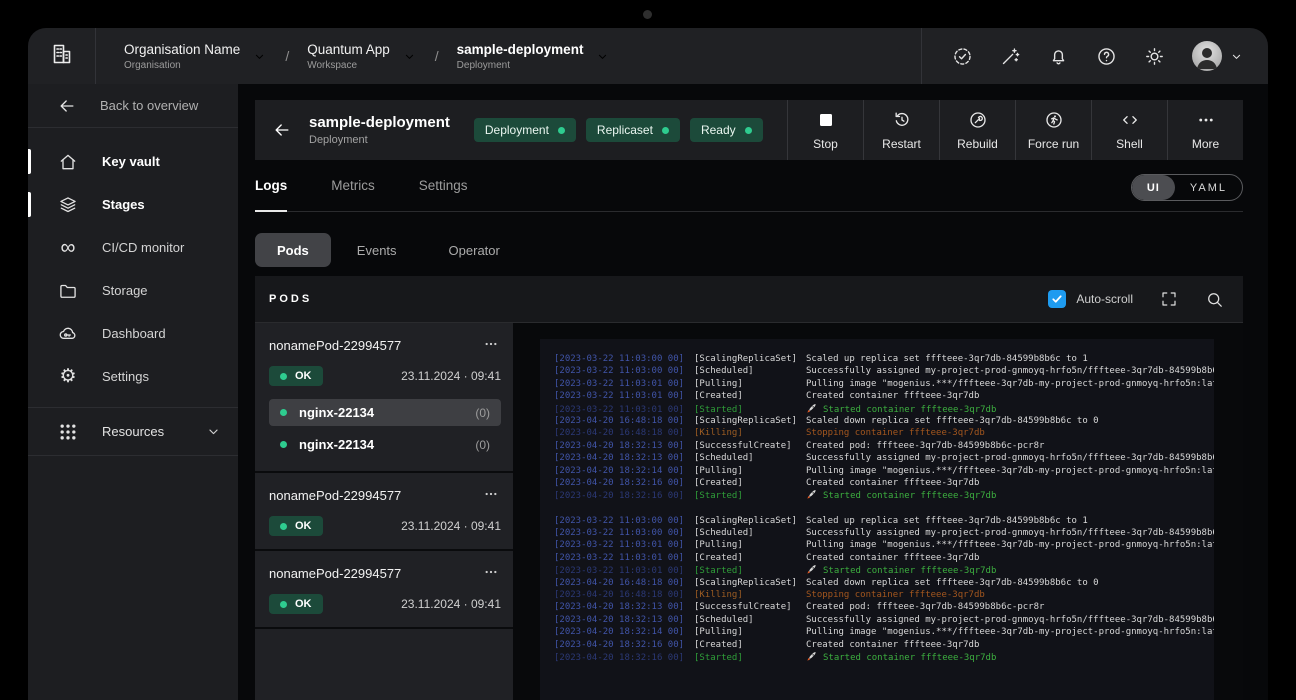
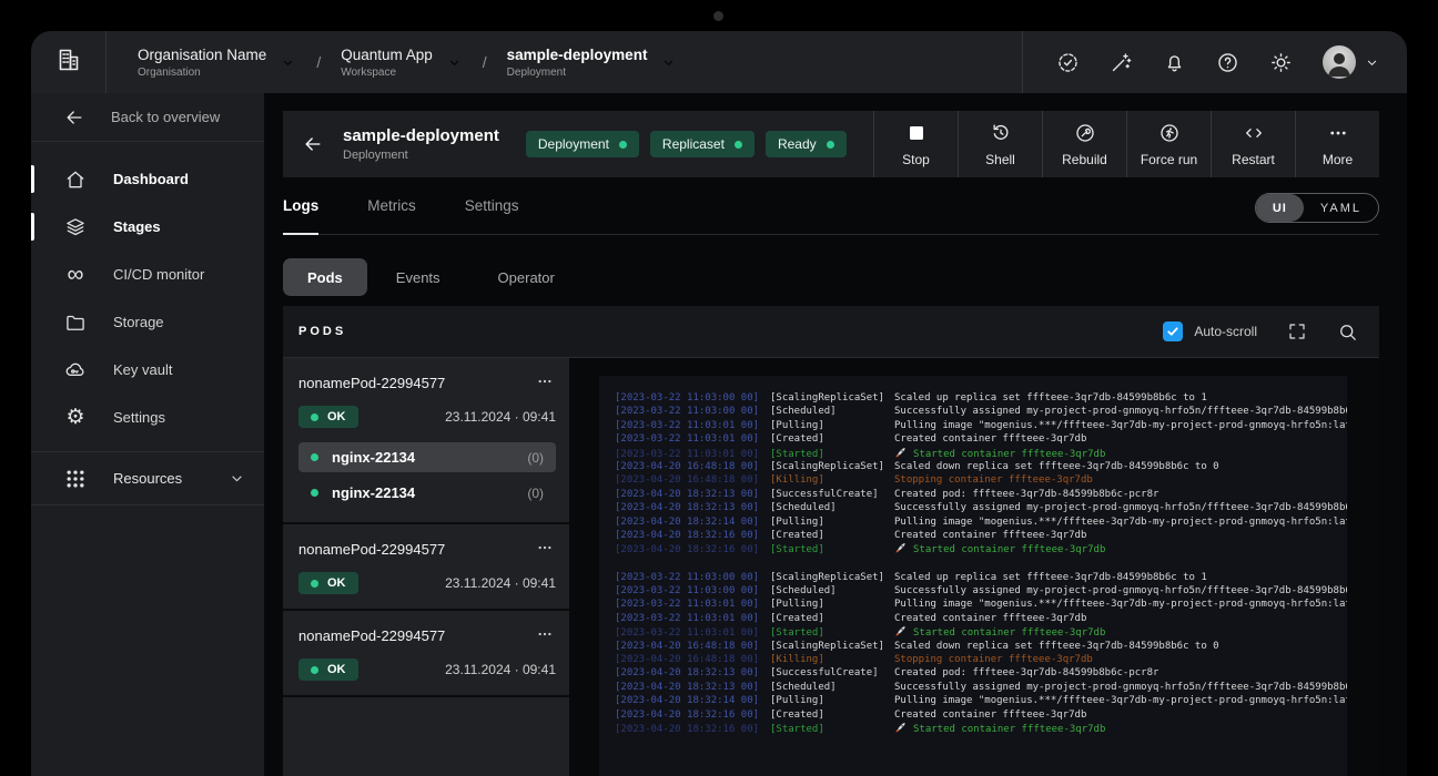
  Organisation Name
  Organisation
  /
  Quantum App
  Workspace
  /
  sample-deployment
  Deployment
  Back to overview
- Key vault
+ Dashboard
  Stages
  ∞
  CI/CD monitor
  Storage
- Dashboard
+ Key vault
  ⚙
  Settings
  Resources
  sample-deployment
  Deployment
  Deployment
  Replicaset
  Ready
  Stop
- Restart
+ Shell
  Rebuild
  Force run
- Shell
+ Restart
  More
  Logs
  Metrics
  Settings
  UI
  YAML
  Pods
  Events
  Operator
  PODS
  Auto-scroll
  nonamePod-22994577
  OK
  23.11.2024 · 09:41
  nginx-22134
  (0)
  nginx-22134
  (0)
  nonamePod-22994577
  OK
  23.11.2024 · 09:41
  nonamePod-22994577
  OK
  23.11.2024 · 09:41
  [2023-03-22 11:03:00 00] [ScalingReplicaSet] Scaled up replica set fffteee-3qr7db-84599b8b6c to 1
  [2023-03-22 11:03:00 00] [Scheduled] Successfully assigned my-project-prod-gnmoyq-hrfo5n/fffteee-3qr7db-84599b8b
  [2023-03-22 11:03:01 00] [Pulling] Pulling image "mogenius.***/fffteee-3qr7db-my-project-prod-gnmoyq-hrfo5n:la
  [2023-03-22 11:03:01 00] [Created] Created container fffteee-3qr7db
  [2023-03-22 11:03:01 00] [Started] Started container fffteee-3qr7db
  [2023-04-20 16:48:18 00] [ScalingReplicaSet] Scaled down replica set fffteee-3qr7db-84599b8b6c to 0
  [2023-04-20 16:48:18 00] [Killing] Stopping container fffteee-3qr7db
  [2023-04-20 18:32:13 00] [SuccessfulCreate] Created pod: fffteee-3qr7db-84599b8b6c-pcr8r
  [2023-04-20 18:32:13 00] [Scheduled] Successfully assigned my-project-prod-gnmoyq-hrfo5n/fffteee-3qr7db-84599b8b
  [2023-04-20 18:32:14 00] [Pulling] Pulling image "mogenius.***/fffteee-3qr7db-my-project-prod-gnmoyq-hrfo5n:la
  [2023-04-20 18:32:16 00] [Created] Created container fffteee-3qr7db
  [2023-04-20 18:32:16 00] [Started] Started container fffteee-3qr7db
  [2023-03-22 11:03:00 00] [ScalingReplicaSet] Scaled up replica set fffteee-3qr7db-84599b8b6c to 1
  [2023-03-22 11:03:00 00] [Scheduled] Successfully assigned my-project-prod-gnmoyq-hrfo5n/fffteee-3qr7db-84599b8b
  [2023-03-22 11:03:01 00] [Pulling] Pulling image "mogenius.***/fffteee-3qr7db-my-project-prod-gnmoyq-hrfo5n:la
  [2023-03-22 11:03:01 00] [Created] Created container fffteee-3qr7db
  [2023-03-22 11:03:01 00] [Started] Started container fffteee-3qr7db
  [2023-04-20 16:48:18 00] [ScalingReplicaSet] Scaled down replica set fffteee-3qr7db-84599b8b6c to 0
  [2023-04-20 16:48:18 00] [Killing] Stopping container fffteee-3qr7db
  [2023-04-20 18:32:13 00] [SuccessfulCreate] Created pod: fffteee-3qr7db-84599b8b6c-pcr8r
  [2023-04-20 18:32:13 00] [Scheduled] Successfully assigned my-project-prod-gnmoyq-hrfo5n/fffteee-3qr7db-84599b8b
  [2023-04-20 18:32:14 00] [Pulling] Pulling image "mogenius.***/fffteee-3qr7db-my-project-prod-gnmoyq-hrfo5n:la
  [2023-04-20 18:32:16 00] [Created] Created container fffteee-3qr7db
  [2023-04-20 18:32:16 00] [Started] Started container fffteee-3qr7db
